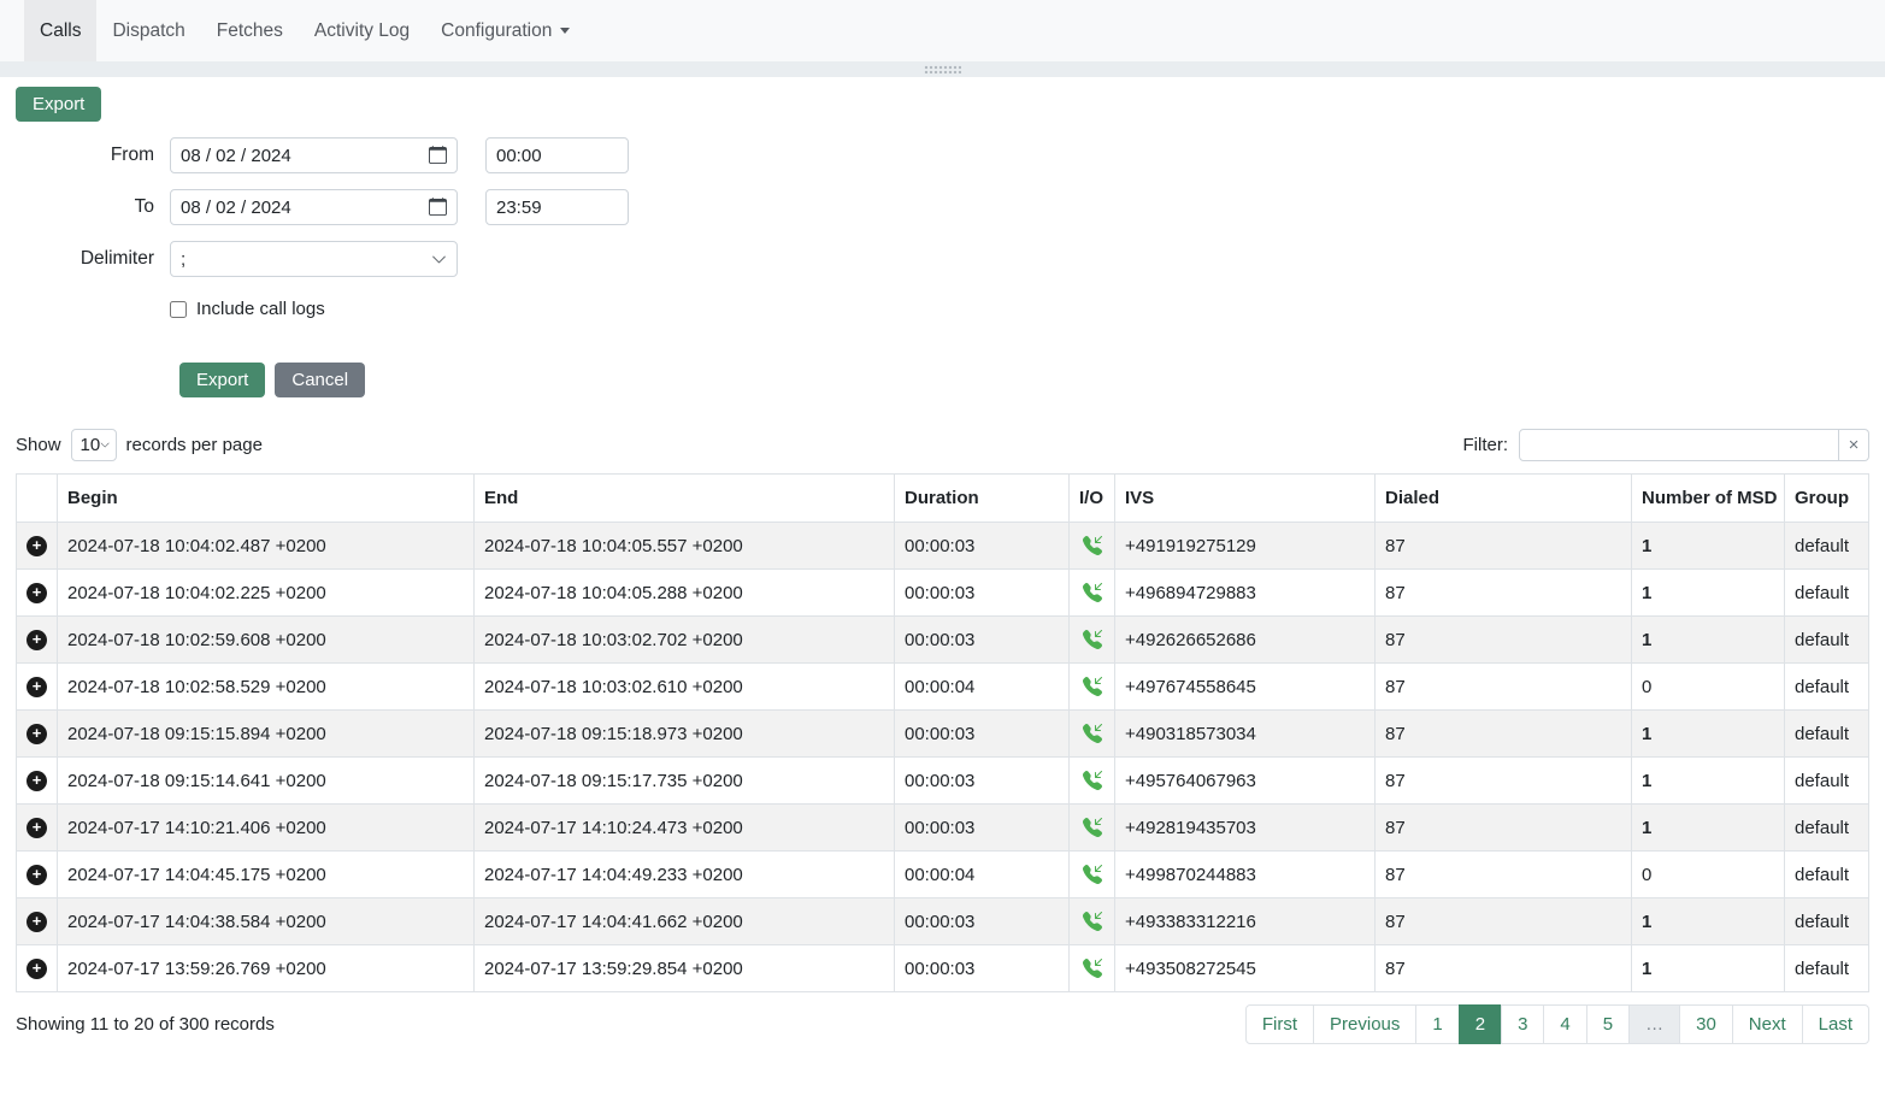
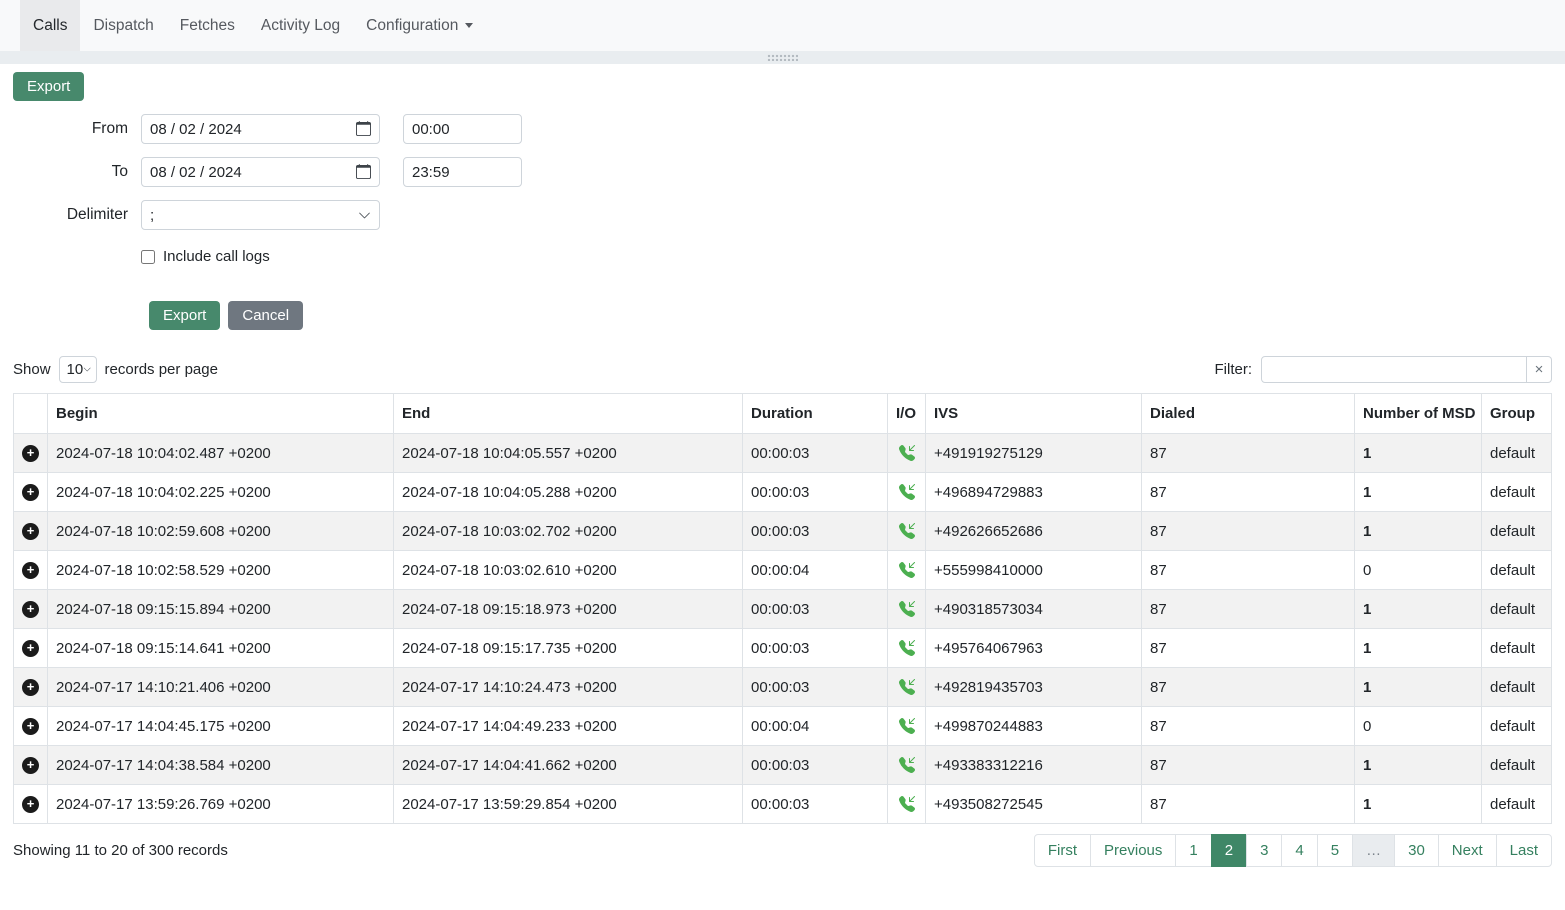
  Calls
  Dispatch
  Fetches
  Activity Log
  Configuration
  Export
  From
  08 / 02 / 2024
  00:00
  To
  08 / 02 / 2024
  23:59
  Delimiter
  ;
  Include call logs
  Export
  Cancel
  Show
  10
  records per page
  Filter:
  ×
  	Begin	End	Duration	I/O	IVS	Dialed	Number of MSD	Group
  +	2024-07-18 10:04:02.487 +0200	2024-07-18 10:04:05.557 +0200	00:00:03		+491919275129	87	1	default
  +	2024-07-18 10:04:02.225 +0200	2024-07-18 10:04:05.288 +0200	00:00:03		+496894729883	87	1	default
  +	2024-07-18 10:02:59.608 +0200	2024-07-18 10:03:02.702 +0200	00:00:03		+492626652686	87	1	default
- +	2024-07-18 10:02:58.529 +0200	2024-07-18 10:03:02.610 +0200	00:00:04		+497674558645	87	0	default
+ +	2024-07-18 10:02:58.529 +0200	2024-07-18 10:03:02.610 +0200	00:00:04		+555998410000	87	0	default
  +	2024-07-18 09:15:15.894 +0200	2024-07-18 09:15:18.973 +0200	00:00:03		+490318573034	87	1	default
  +	2024-07-18 09:15:14.641 +0200	2024-07-18 09:15:17.735 +0200	00:00:03		+495764067963	87	1	default
  +	2024-07-17 14:10:21.406 +0200	2024-07-17 14:10:24.473 +0200	00:00:03		+492819435703	87	1	default
  +	2024-07-17 14:04:45.175 +0200	2024-07-17 14:04:49.233 +0200	00:00:04		+499870244883	87	0	default
  +	2024-07-17 14:04:38.584 +0200	2024-07-17 14:04:41.662 +0200	00:00:03		+493383312216	87	1	default
  +	2024-07-17 13:59:26.769 +0200	2024-07-17 13:59:29.854 +0200	00:00:03		+493508272545	87	1	default
  Showing 11 to 20 of 300 records
  First
  Previous
  1
  2
  3
  4
  5
  …
  30
  Next
  Last
